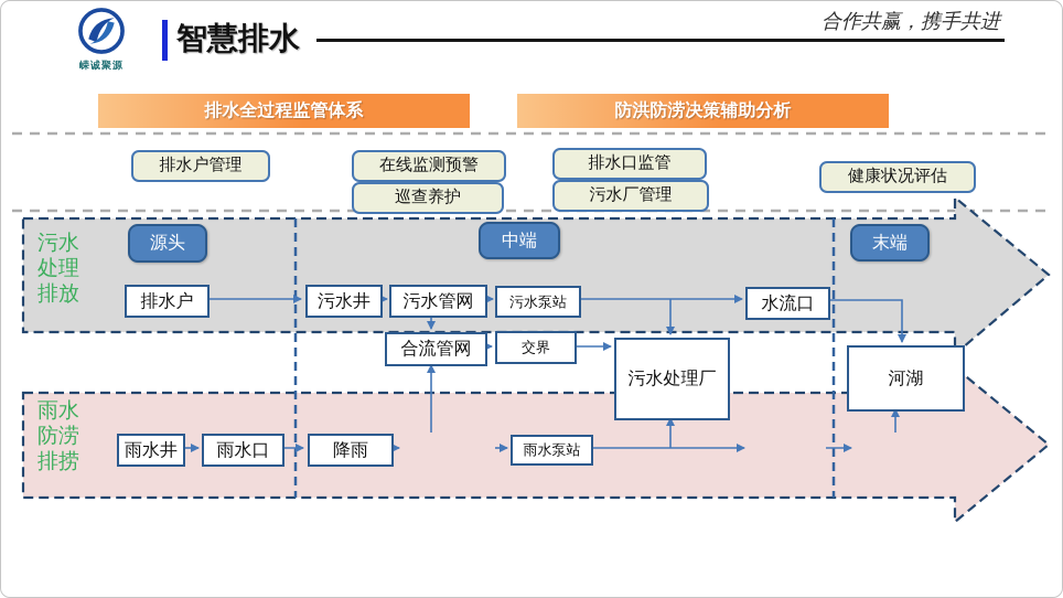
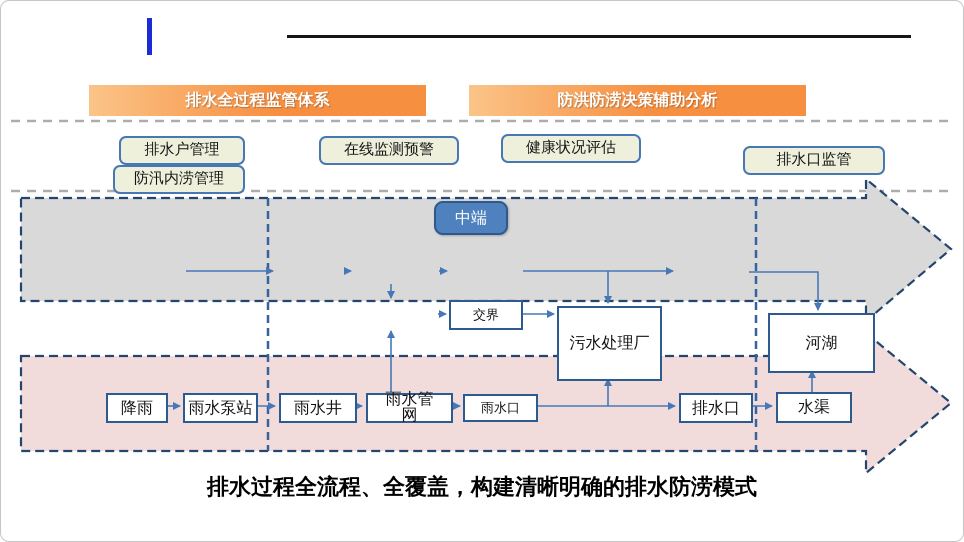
- 嵘诚聚源
- 智慧排水
- 合作共赢，携手共进
  排水全过程监管体系
  防洪防涝决策辅助分析
  排水户管理
+ 防汛内涝管理
  在线监测预警
- 巡查养护
- 排水口监管
+ 健康状况评估
- 污水厂管理
- 健康状况评估
+ 排水口监管
- 源头
  中端
- 末端
- 污水
- 处理
- 排放
- 雨水
- 防涝
- 排捞
- 排水户
- 污水井
- 污水管网
- 污水泵站
- 水流口
- 合流管网
  交界
  污水处理厂
  河湖
- 雨水井
+ 降雨
- 雨水口
+ 雨水泵站
- 降雨
+ 雨水井
+ 雨水管网
- 雨水泵站
+ 雨水口
+ 排水口
+ 水渠
+ 排水过程全流程、全覆盖，构建清晰明确的排水防涝模式
